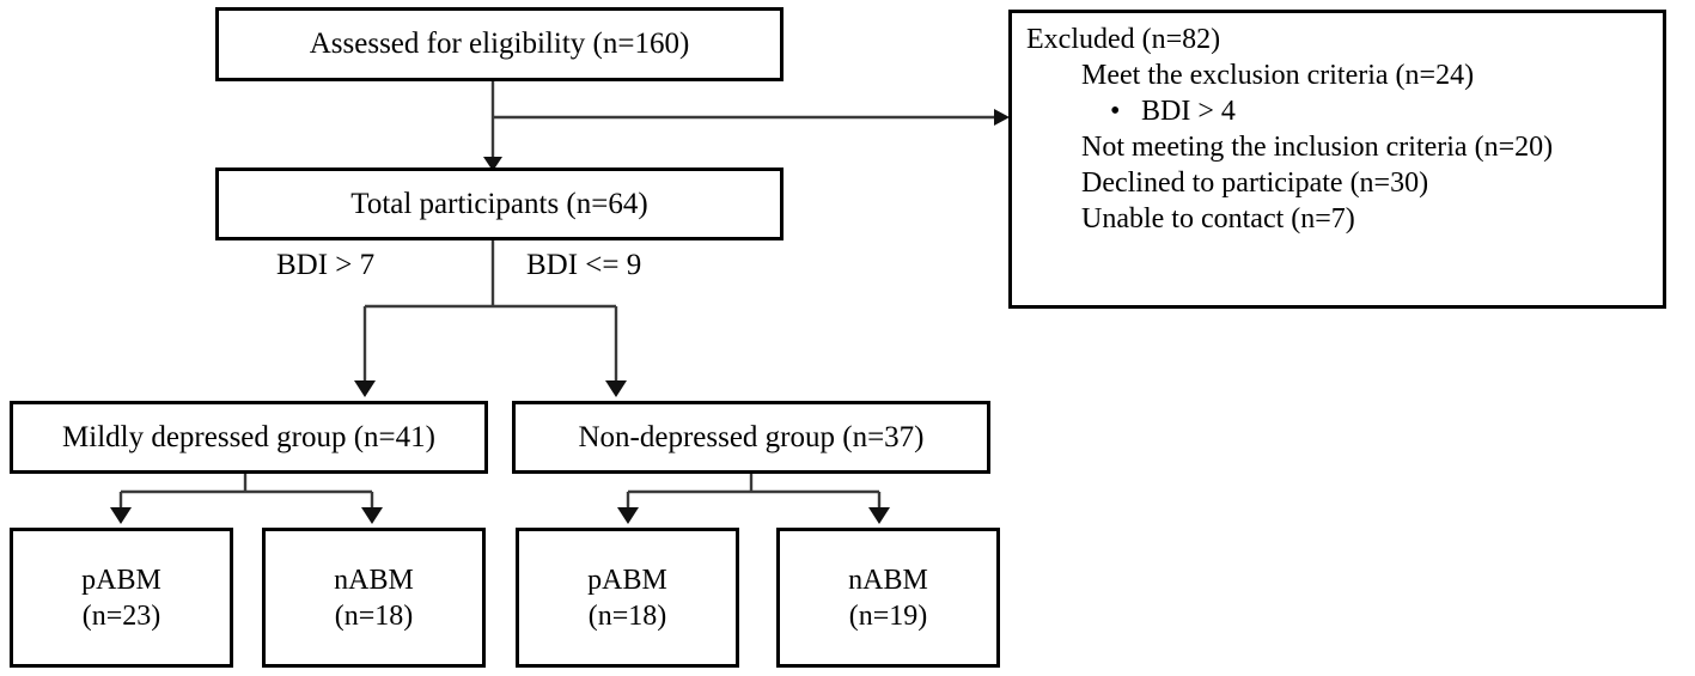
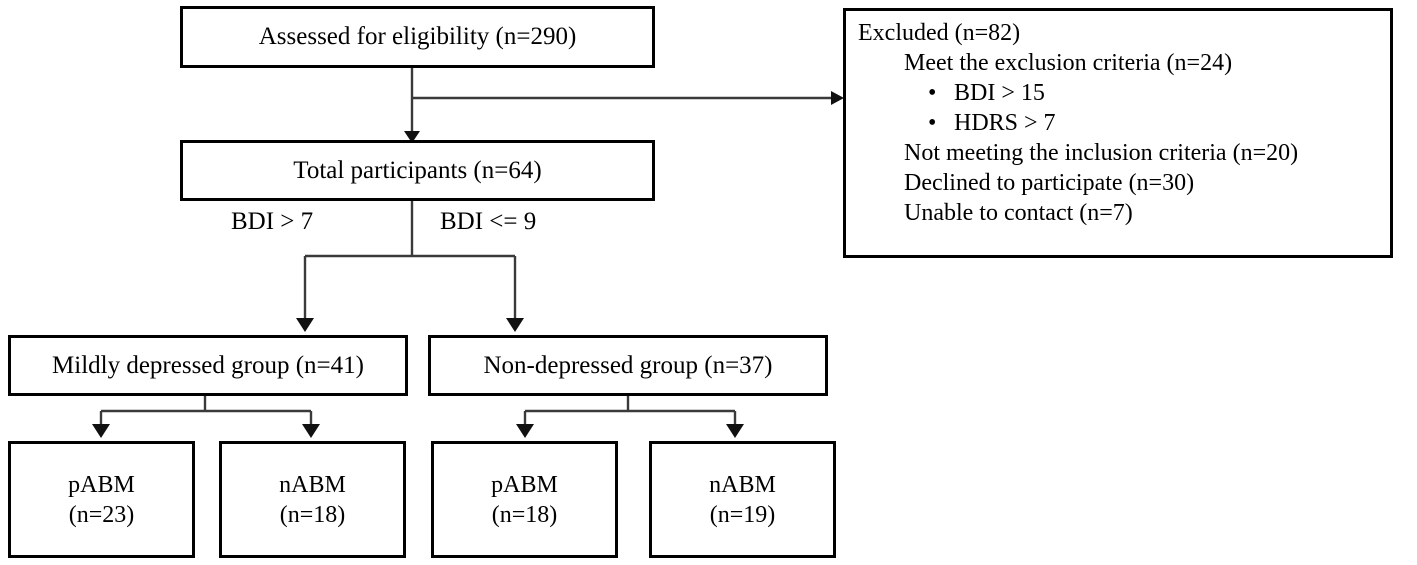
- Assessed for eligibility (n=160)
+ Assessed for eligibility (n=290)
  Excluded (n=82)
  Meet the exclusion criteria (n=24)
- • BDI > 4
+ • BDI > 15
+ • HDRS > 7
  Not meeting the inclusion criteria (n=20)
  Declined to participate (n=30)
  Unable to contact (n=7)
  Total participants (n=64)
  BDI > 7
  BDI <= 9
  Mildly depressed group (n=41)
  Non-depressed group (n=37)
  pABM
  (n=23)
  nABM
  (n=18)
  pABM
  (n=18)
  nABM
  (n=19)
